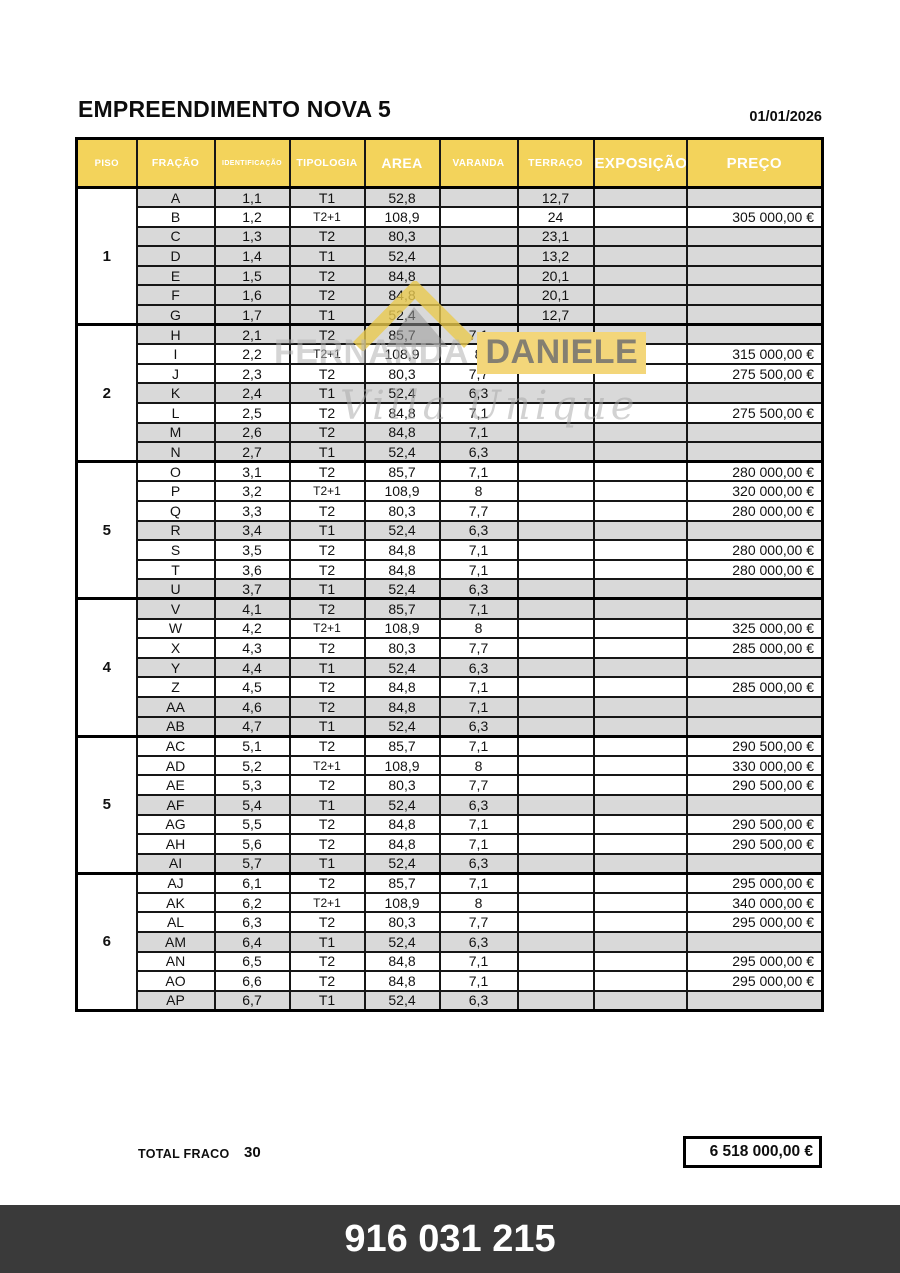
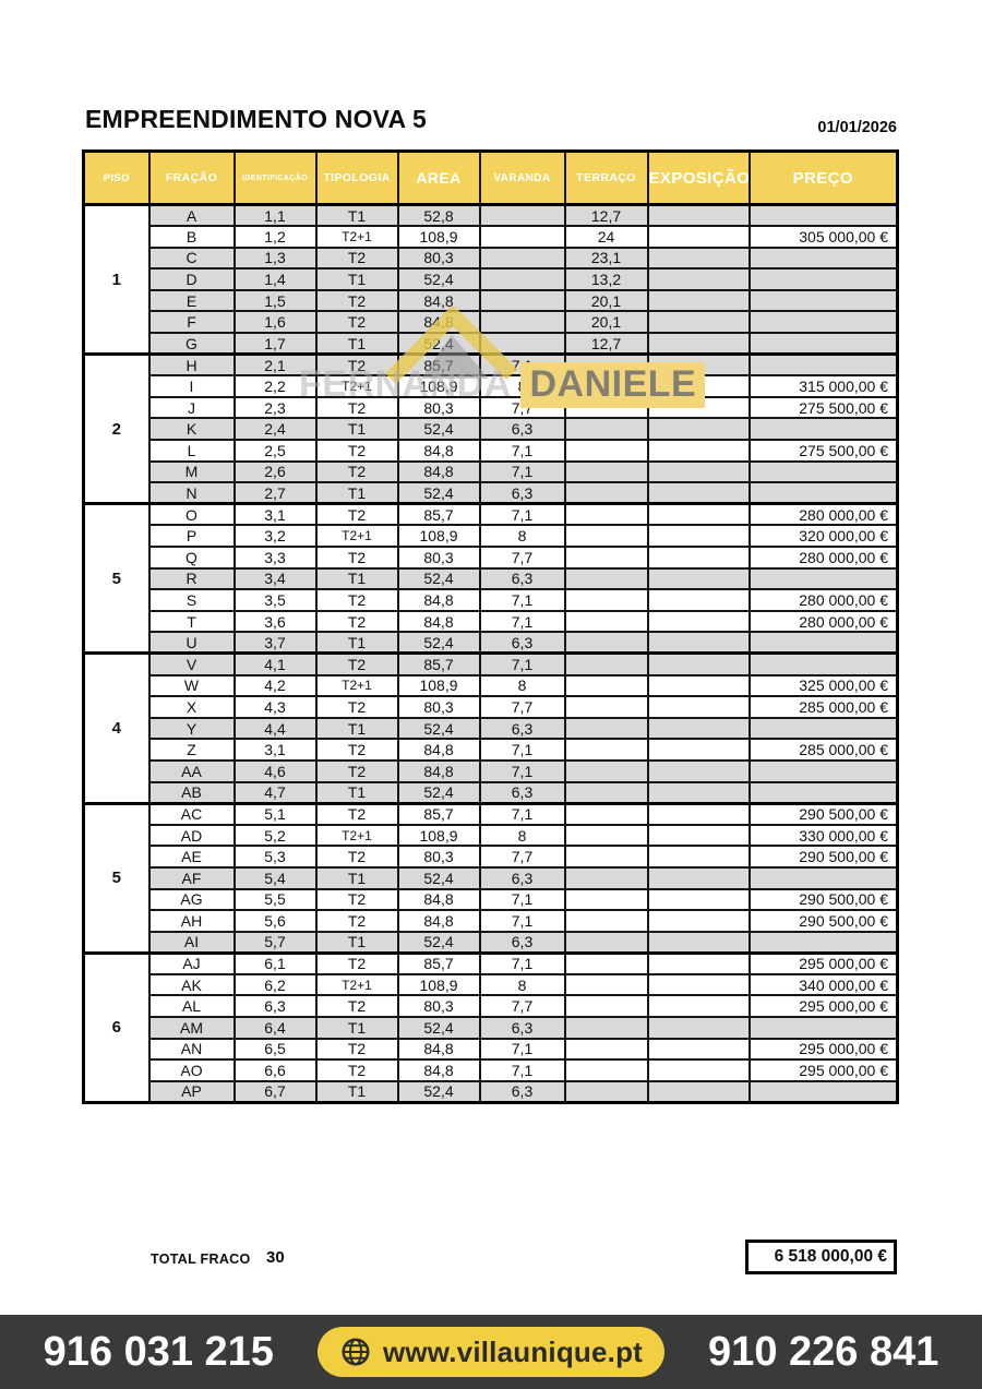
  EMPREENDIMENTO NOVA 5
  01/01/2026
  PISO	FRAÇÃO		TIPOLOGIA	AREA	VARANDA	TERRAÇO	EXPOSIÇÃO	PREÇO
  1	A	1,1	T1	52,8		12,7
  B	1,2	T2+1	108,9		24		305 000,00 €
  C	1,3	T2	80,3		23,1
  D	1,4	T1	52,4		13,2
  E	1,5	T2	84,8		20,1
  F	1,6	T2	84,8		20,1
  G	1,7	T1	52,4		12,7
  2	H	2,1	T2	85,7	7
  I	2,2	T2+1	108,9				315 000,00 €
  J	2,3	T2	80,3	7			275 500,00 €
  K	2,4	T1	52,4	6,3
  L	2,5	T2	84,8	7,1			275 500,00 €
  M	2,6	T2	84,8	7,1
  N	2,7	T1	52,4	6,3
  5	O	3,1	T2	85,7	7,1			280 000,00 €
  P	3,2	T2+1	108,9	8			320 000,00 €
  Q	3,3	T2	80,3	7,7			280 000,00 €
  R	3,4	T1	52,4	6,3
  S	3,5	T2	84,8	7,1			280 000,00 €
  T	3,6	T2	84,8	7,1			280 000,00 €
  U	3,7	T1	52,4	6,3
  4	V	4,1	T2	85,7	7,1
  W	4,2	T2+1	108,9	8			325 000,00 €
  X	4,3	T2	80,3	7,7			285 000,00 €
  Y	4,4	T1	52,4	6,3
- Z	4,5	T2	84,8	7,1			285 000,00 €
+ Z	3,1	T2	84,8	7,1			285 000,00 €
  AA	4,6	T2	84,8	7,1
  AB	4,7	T1	52,4	6,3
  5	AC	5,1	T2	85,7	7,1			290 500,00 €
  AD	5,2	T2+1	108,9	8			330 000,00 €
  AE	5,3	T2	80,3	7,7			290 500,00 €
  AF	5,4	T1	52,4	6,3
  AG	5,5	T2	84,8	7,1			290 500,00 €
  AH	5,6	T2	84,8	7,1			290 500,00 €
  AI	5,7	T1	52,4	6,3
  6	AJ	6,1	T2	85,7	7,1			295 000,00 €
  AK	6,2	T2+1	108,9	8			340 000,00 €
  AL	6,3	T2	80,3	7,7			295 000,00 €
  AM	6,4	T1	52,4	6,3
  AN	6,5	T2	84,8	7,1			295 000,00 €
  AO	6,6	T2	84,8	7,1			295 000,00 €
  AP	6,7	T1	52,4	6,3
  TOTAL FRACO
  30
  6 518 000,00 €
  FERNANDA DANIELE
- Villa Unique
  916 031 215
+ www.villaunique.pt
+ 910 226 841
